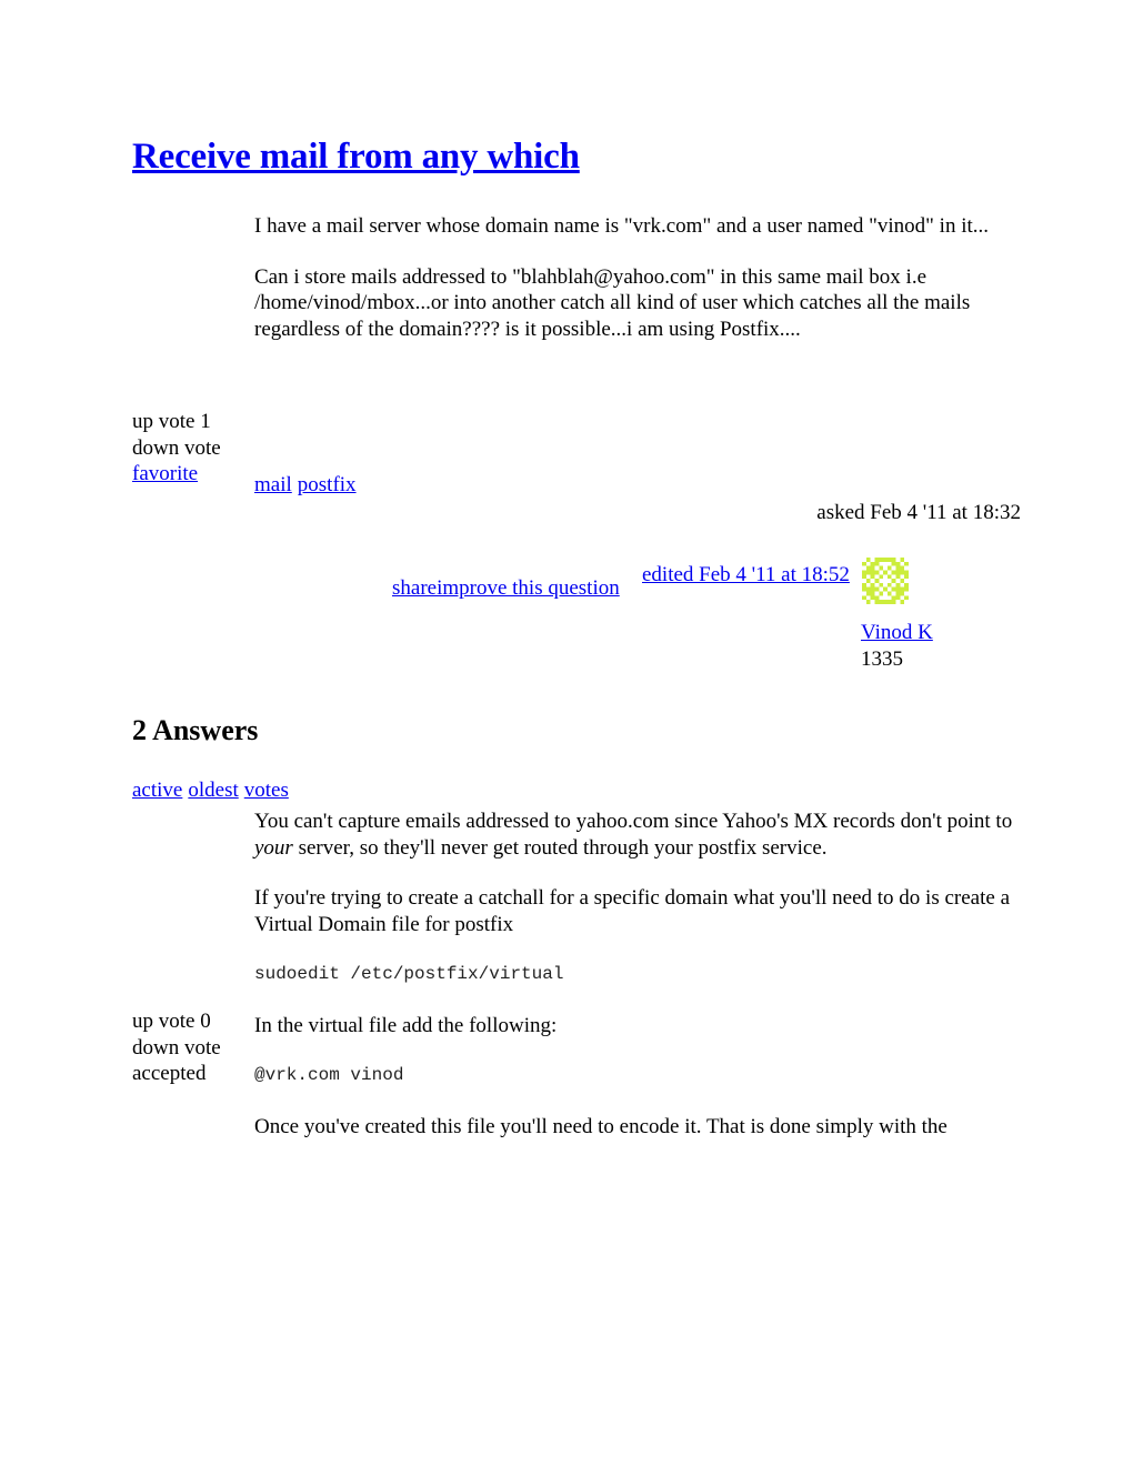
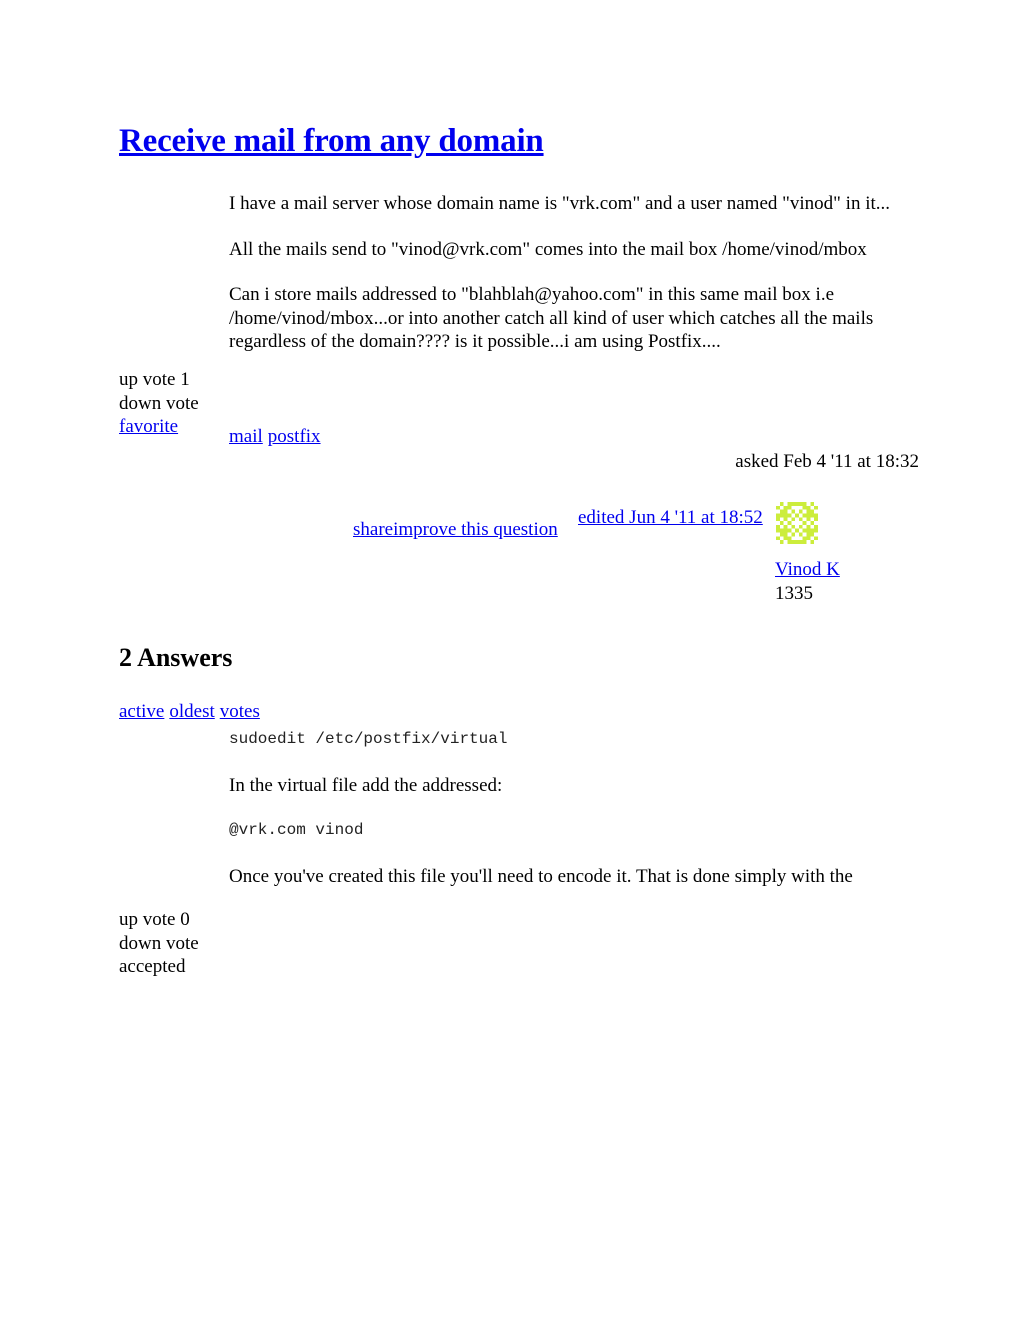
- Receive mail from any which
+ Receive mail from any domain
  up vote 1
  down vote
  favorite
  I have a mail server whose domain name is "vrk.com" and a user named "vinod" in it...
+ All the mails send to "vinod@vrk.com" comes into the mail box /home/vinod/mbox
  Can i store mails addressed to "blahblah@yahoo.com" in this same mail box i.e /home/vinod/mbox...or into another catch all kind of user which catches all the mails regardless of the domain???? is it possible...i am using Postfix....
  mail postfix
  asked Feb 4 '11 at 18:32
  shareimprove this question
- edited Feb 4 '11 at 18:52
+ edited Jun 4 '11 at 18:52
  Vinod K
  1335
  2 Answers
  active oldest votes
  up vote 0
  down vote
  accepted
- You can't capture emails addressed to yahoo.com since Yahoo's MX records don't point to your server, so they'll never get routed through your postfix service.
- If you're trying to create a catchall for a specific domain what you'll need to do is create a Virtual Domain file for postfix
  sudoedit /etc/postfix/virtual
- In the virtual file add the following:
+ In the virtual file add the addressed:
  @vrk.com vinod
  Once you've created this file you'll need to encode it. That is done simply with the
